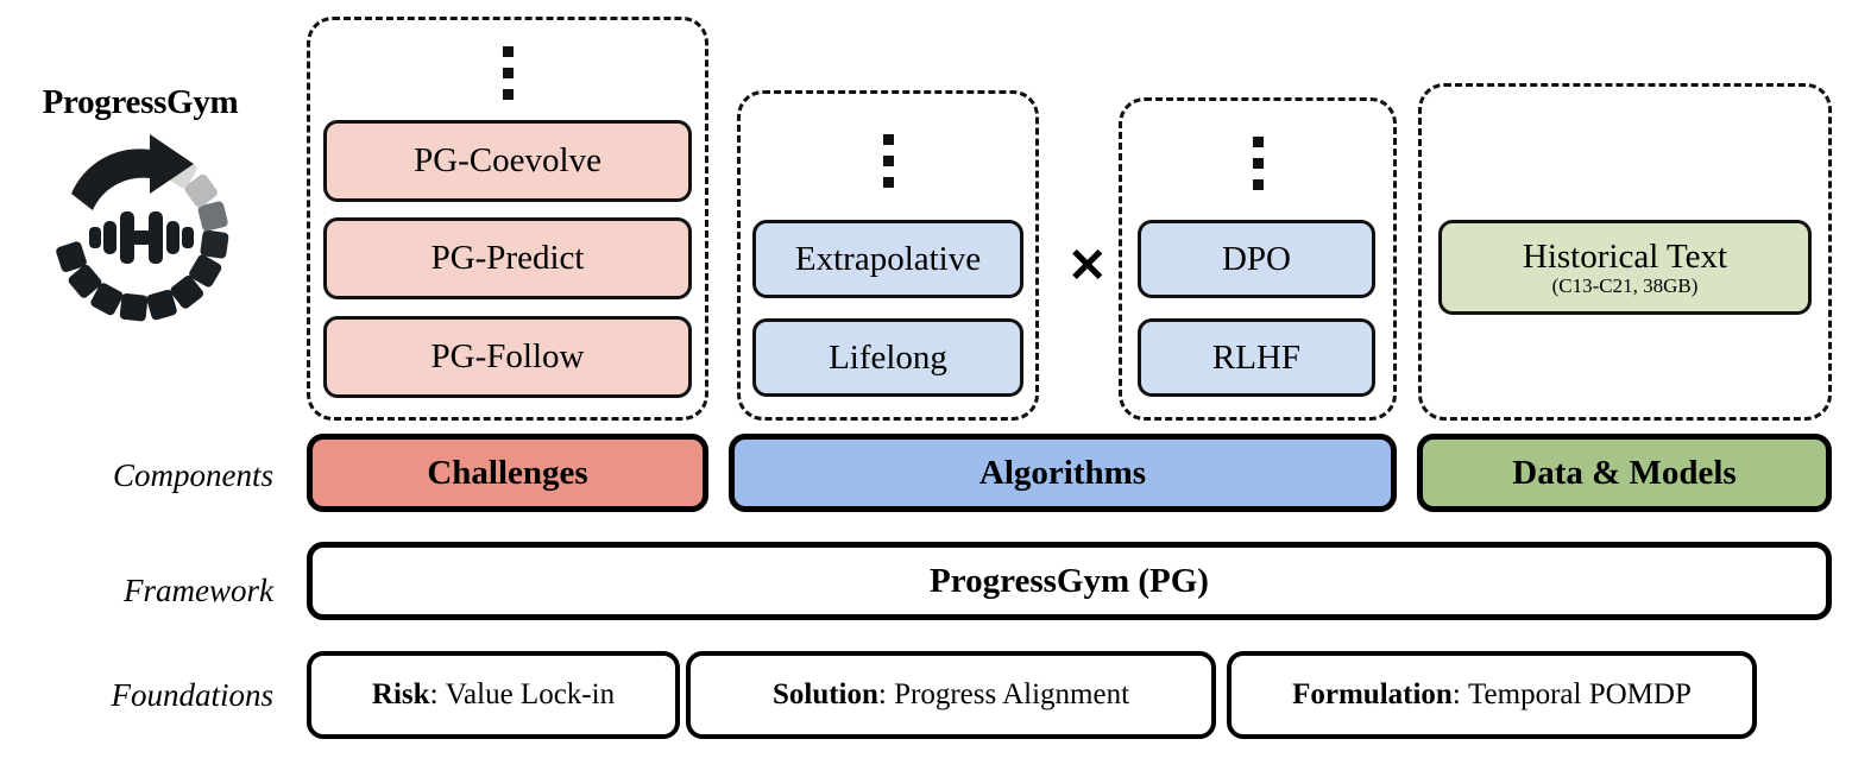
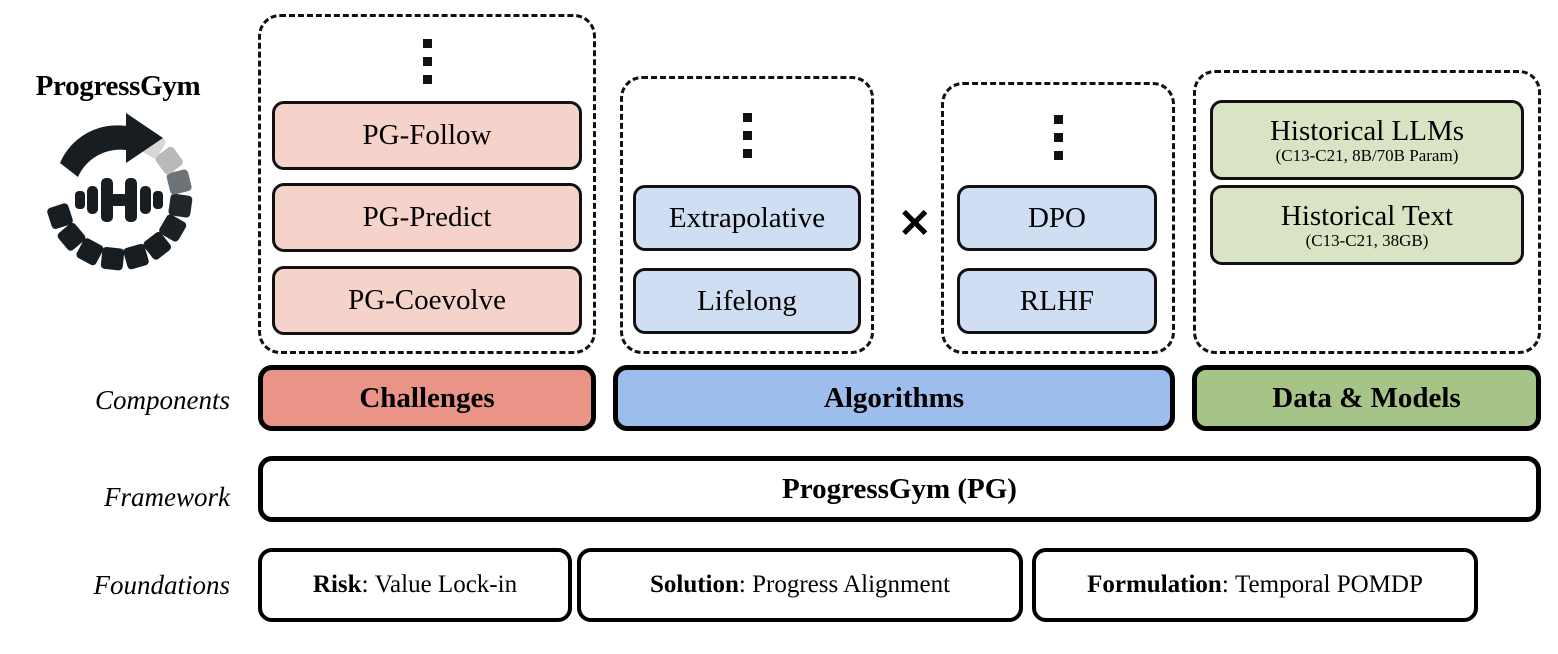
  ProgressGym
  Components
  Framework
  Foundations
- PG-Coevolve
+ PG-Follow
  PG-Predict
- PG-Follow
+ PG-Coevolve
  Extrapolative
  Lifelong
  ✕
  DPO
  RLHF
+ Historical LLMs
+ (C13-C21, 8B/70B Param)
  Historical Text
  (C13-C21, 38GB)
  Challenges
  Algorithms
  Data & Models
  ProgressGym (PG)
  Risk
  :
  Value Lock-in
  Solution
  :
  Progress Alignment
  Formulation
  :
  Temporal POMDP
